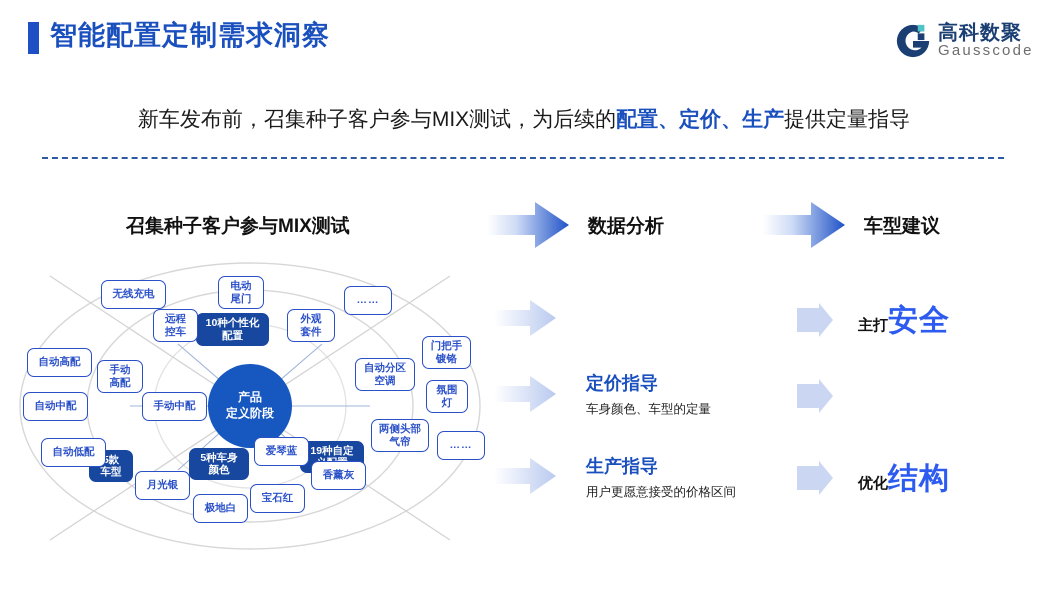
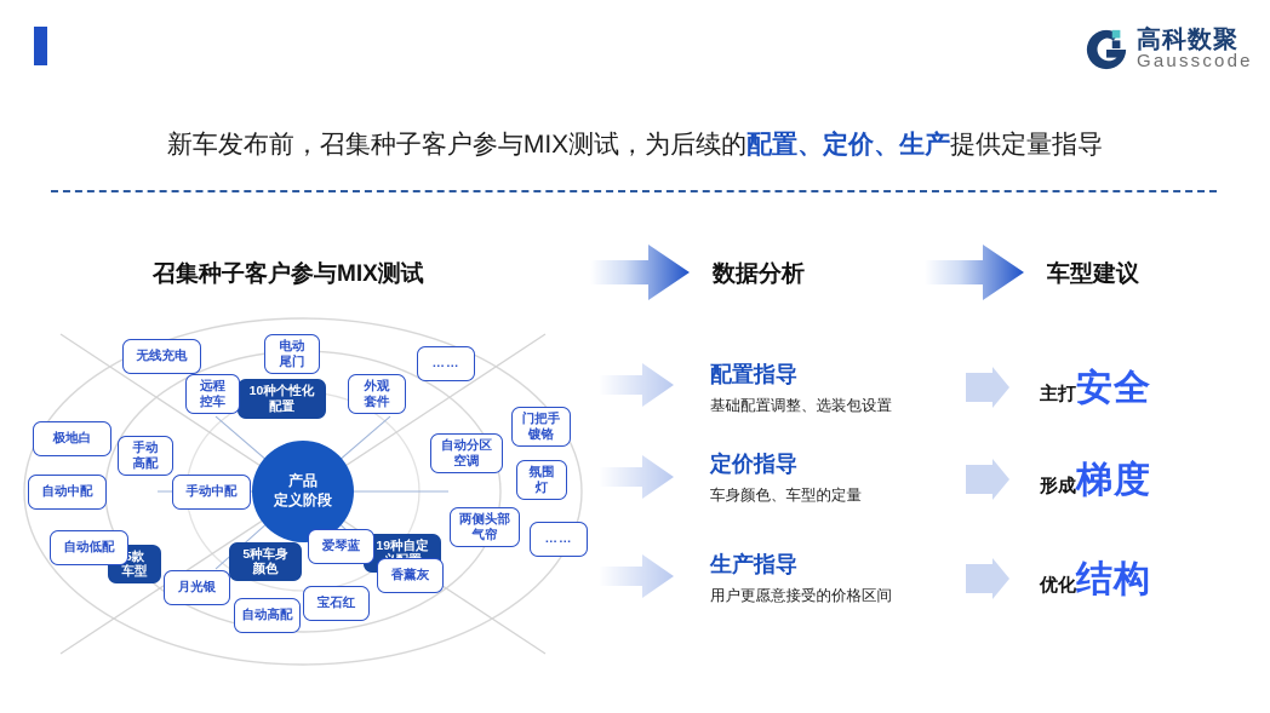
- 智能配置定制需求洞察
  高科数聚
  Gausscode
  新车发布前，召集种子客户参与MIX测试，为后续的配置、定价、生产提供定量指导
  召集种子客户参与MIX测试
  数据分析
  车型建议
+ 配置指导
+ 基础配置调整、选装包设置
  定价指导
  车身颜色、车型的定量
  生产指导
  用户更愿意接受的价格区间
  主打安全
+ 形成梯度
  优化结构
  10种个性化
  配置
  车型
  19种自定
  5种车身
  颜色
  产品
  定义阶段
  无线充电
  电动
  尾门
  远程
  控车
  外观
  套件
  ……
  门把手
  镀铬
  自动分区
  空调
  氛围
  灯
  两侧头部
  气帘
  ……
- 自动高配
+ 极地白
  手动
  高配
  自动中配
  手动中配
  自动低配
  月光银
- 极地白
+ 自动高配
  宝石红
  爱琴蓝
  香薰灰
